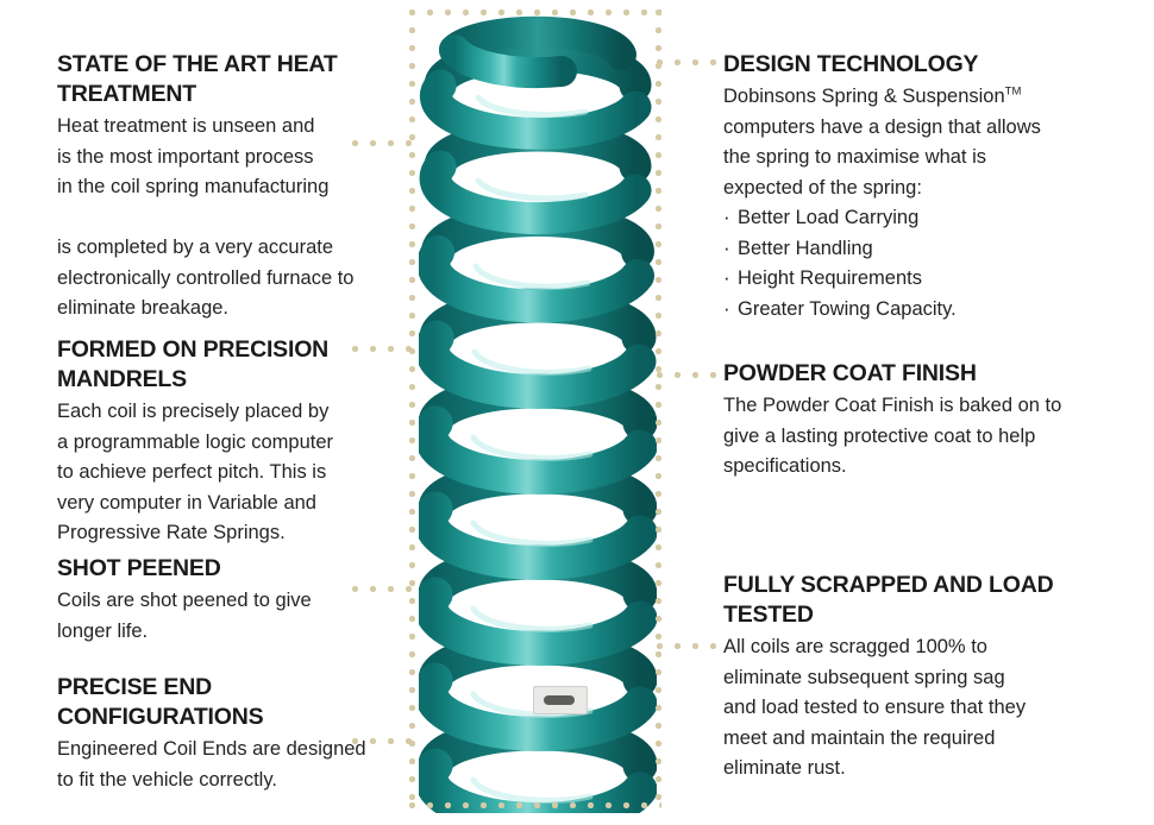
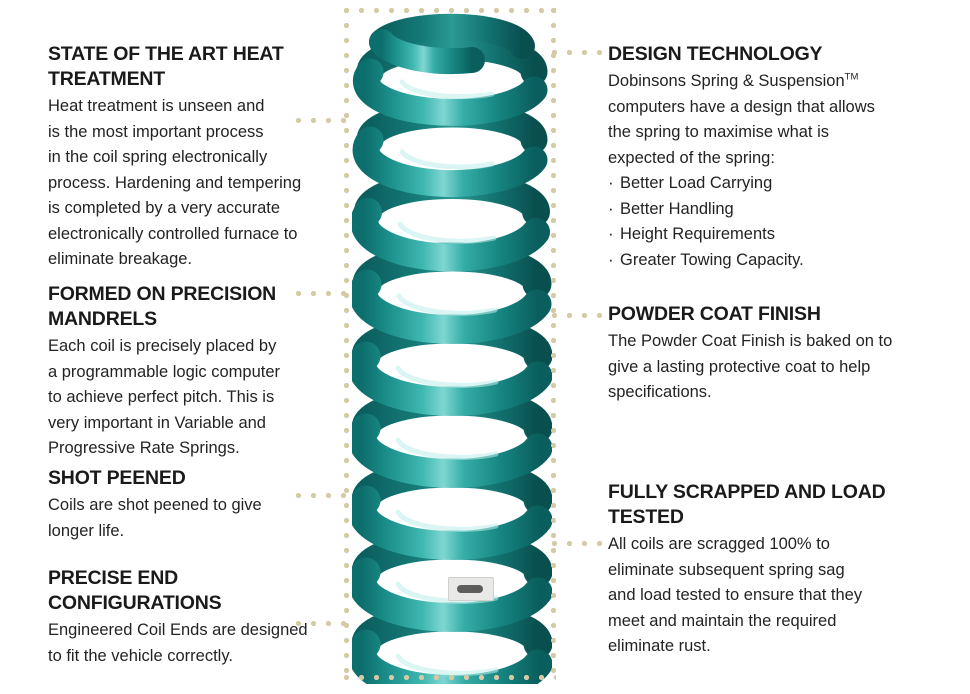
  STATE OF THE ART HEAT TREATMENT
  Heat treatment is unseen and
  is the most important process
- in the coil spring manufacturing
+ in the coil spring electronically
+ process. Hardening and tempering
  is completed by a very accurate
  electronically controlled furnace to
  eliminate breakage.
  FORMED ON PRECISION MANDRELS
  Each coil is precisely placed by
  a programmable logic computer
  to achieve perfect pitch. This is
- very computer in Variable and
+ very important in Variable and
  Progressive Rate Springs.
  SHOT PEENED
  Coils are shot peened to give
  longer life.
  PRECISE END CONFIGURATIONS
  Engineered Coil Ends are designed
  to fit the vehicle correctly.
  DESIGN TECHNOLOGY
  Dobinsons Spring & SuspensionTM
  computers have a design that allows
  the spring to maximise what is
  expected of the spring:
  Better Load Carrying
  Better Handling
  Height Requirements
  Greater Towing Capacity.
  POWDER COAT FINISH
  The Powder Coat Finish is baked on to
  give a lasting protective coat to help
  specifications.
  FULLY SCRAPPED AND LOAD TESTED
  All coils are scragged 100% to
  eliminate subsequent spring sag
  and load tested to ensure that they
  meet and maintain the required
  eliminate rust.
